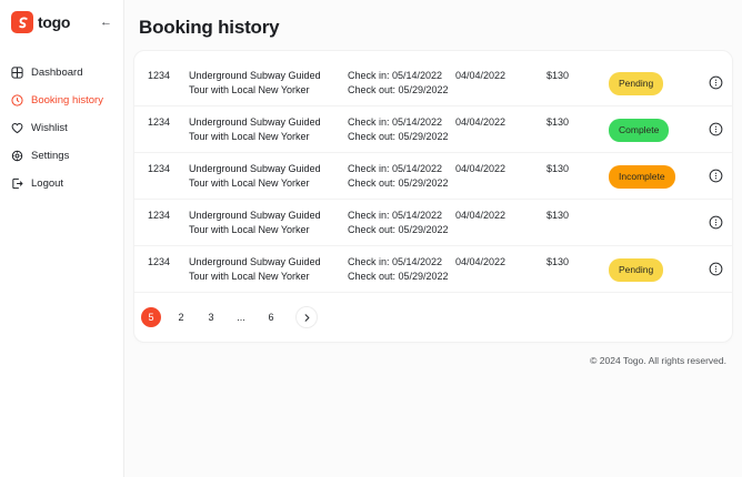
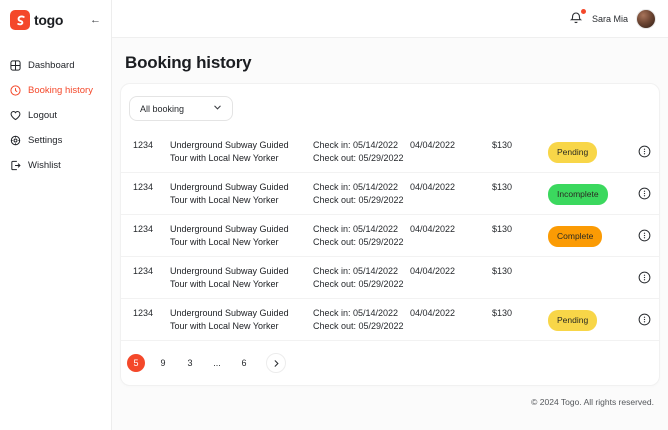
  togo
  ←
  Dashboard
  Booking history
- Wishlist
+ Logout
  Settings
- Logout
+ Wishlist
+ Sara Mia
  Booking history
+ All booking
  1234
  Underground Subway Guided Tour with Local New Yorker
  Check in: 05/14/2022
  Check out: 05/29/2022
  04/04/2022
  $130
  Pending
  1234
  Underground Subway Guided Tour with Local New Yorker
  Check in: 05/14/2022
  Check out: 05/29/2022
  04/04/2022
  $130
- Complete
+ Incomplete
  1234
  Underground Subway Guided Tour with Local New Yorker
  Check in: 05/14/2022
  Check out: 05/29/2022
  04/04/2022
  $130
- Incomplete
+ Complete
  1234
  Underground Subway Guided Tour with Local New Yorker
  Check in: 05/14/2022
  Check out: 05/29/2022
  04/04/2022
  $130
  1234
  Underground Subway Guided Tour with Local New Yorker
  Check in: 05/14/2022
  Check out: 05/29/2022
  04/04/2022
  $130
  Pending
  5
- 2
+ 9
  3
  ...
  6
  © 2024 Togo. All rights reserved.
